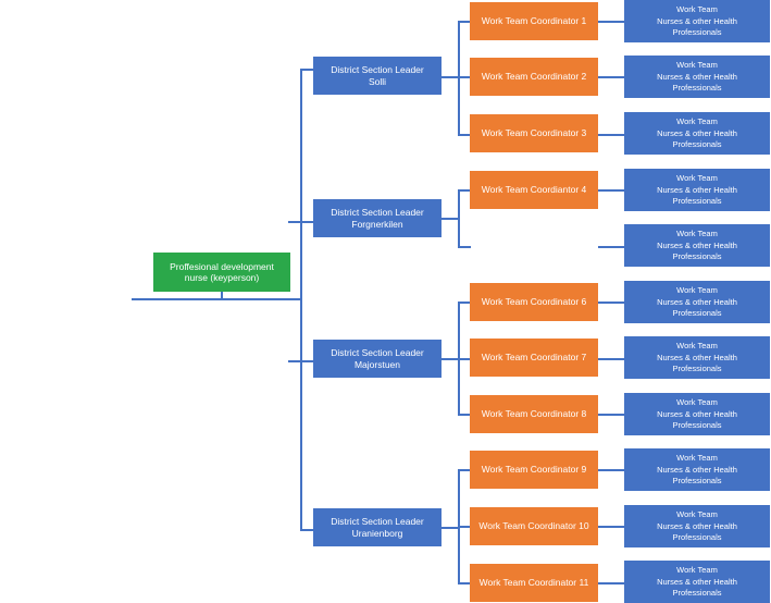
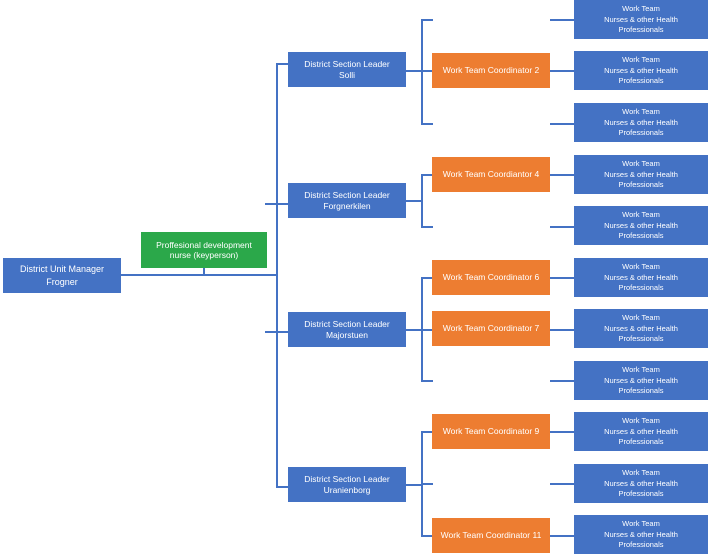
+ District Unit Manager
+ Frogner
  Proffesional development
  nurse (keyperson)
  District Section Leader
  Solli
  District Section Leader
  Forgnerkilen
  District Section Leader
  Majorstuen
  District Section Leader
  Uranienborg
- Work Team Coordinator 1
  Work Team Coordinator 2
- Work Team Coordinator 3
  Work Team Coordiantor 4
  Work Team Coordinator 6
  Work Team Coordinator 7
- Work Team Coordinator 8
  Work Team Coordinator 9
- Work Team Coordinator 10
  Work Team Coordinator 11
  Work Team
  Nurses & other Health
  Professionals
  Work Team
  Nurses & other Health
  Professionals
  Work Team
  Nurses & other Health
  Professionals
  Work Team
  Nurses & other Health
  Professionals
  Work Team
  Nurses & other Health
  Professionals
  Work Team
  Nurses & other Health
  Professionals
  Work Team
  Nurses & other Health
  Professionals
  Work Team
  Nurses & other Health
  Professionals
  Work Team
  Nurses & other Health
  Professionals
  Work Team
  Nurses & other Health
  Professionals
  Work Team
  Nurses & other Health
  Professionals
